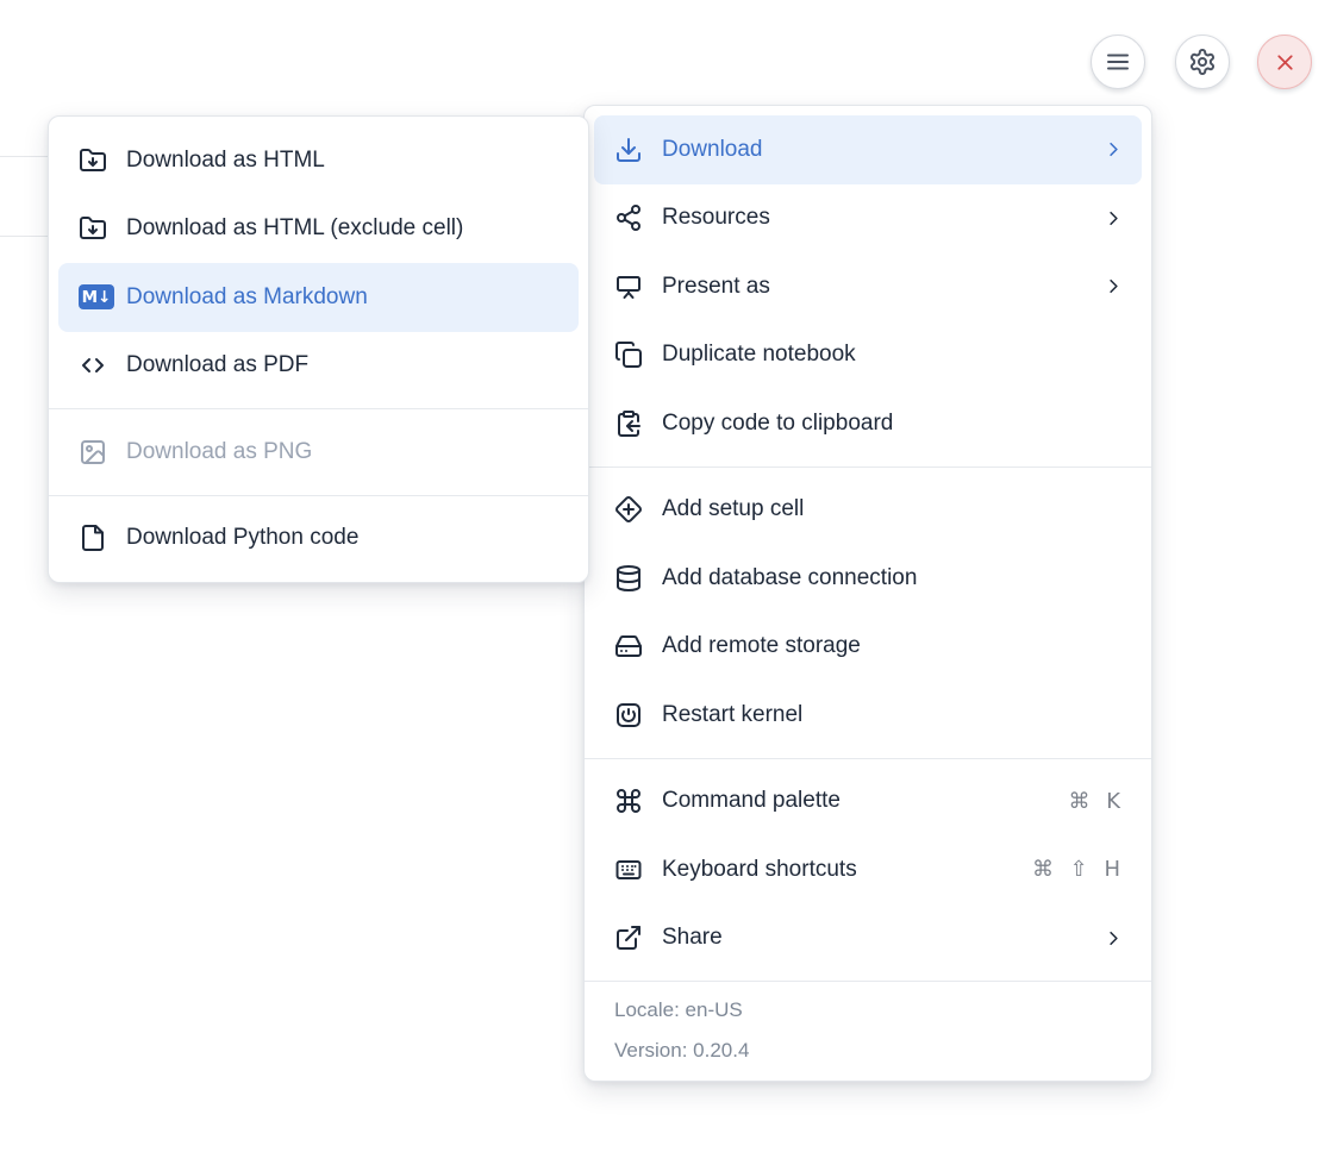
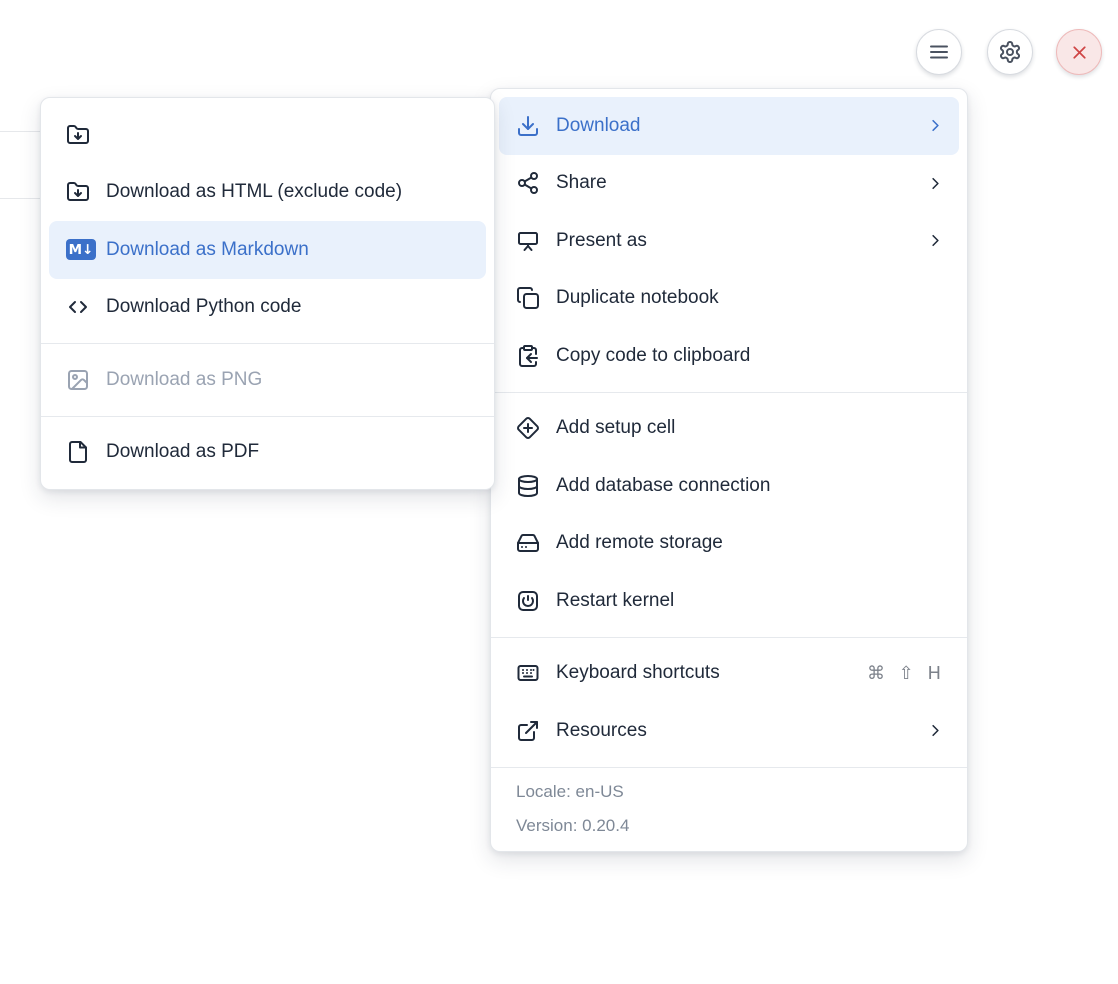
- Download as HTML
- Download as HTML (exclude cell)
+ Download as HTML (exclude code)
  M↓
  Download as Markdown
- Download as PDF
+ Download Python code
  Download as PNG
- Download Python code
+ Download as PDF
  Download
- Resources
+ Share
  Present as
  Duplicate notebook
  Copy code to clipboard
  Add setup cell
  Add database connection
  Add remote storage
  Restart kernel
- Command palette
- ⌘ K
  Keyboard shortcuts
  ⌘ ⇧ H
- Share
+ Resources
  Locale: en-US
  Version: 0.20.4
